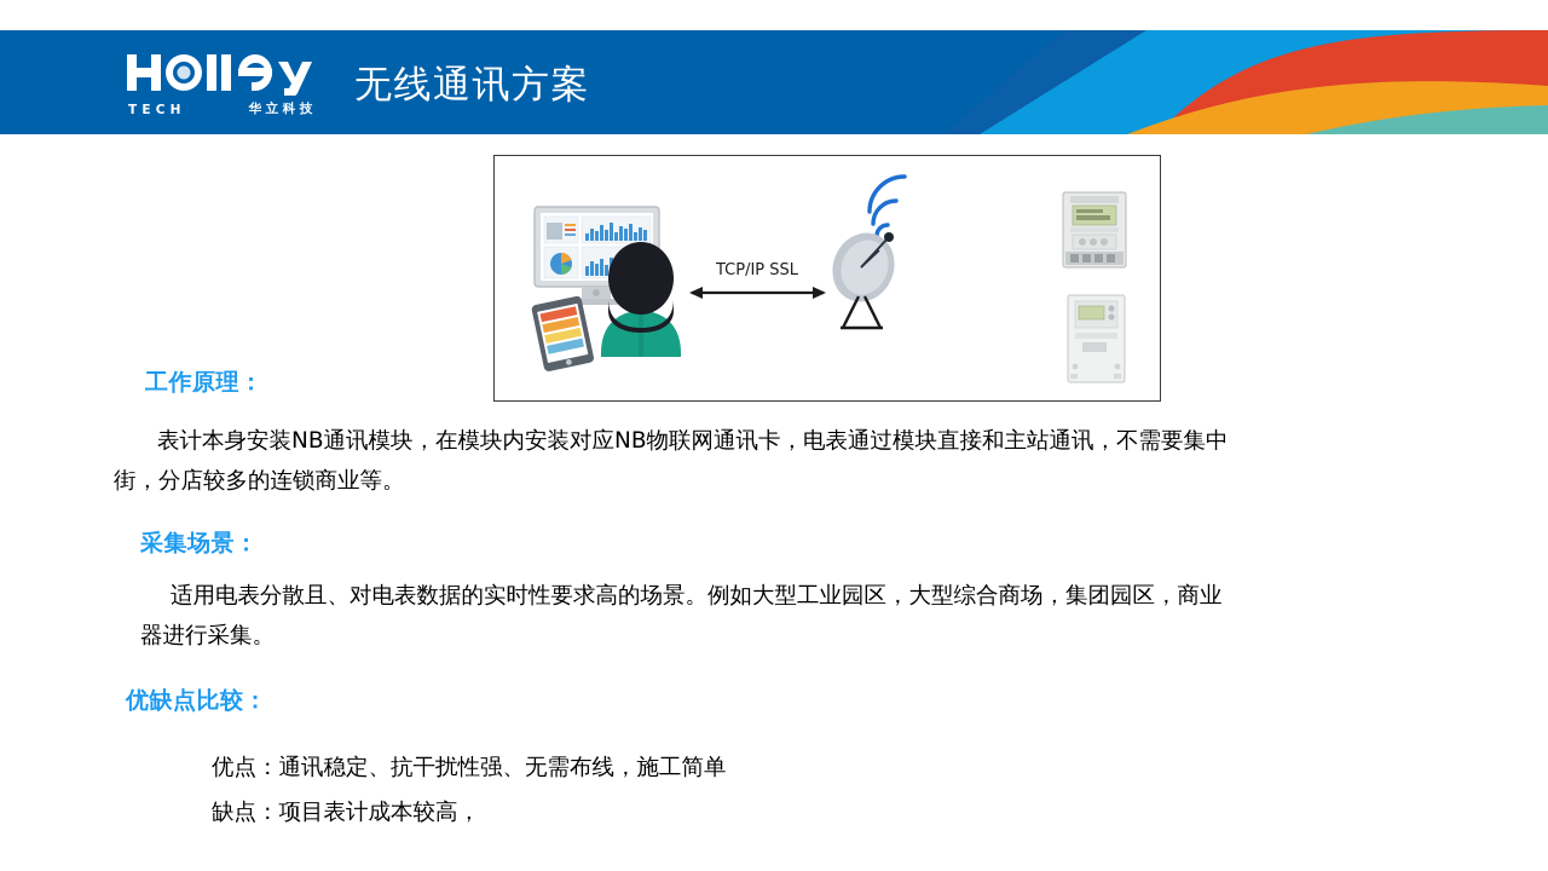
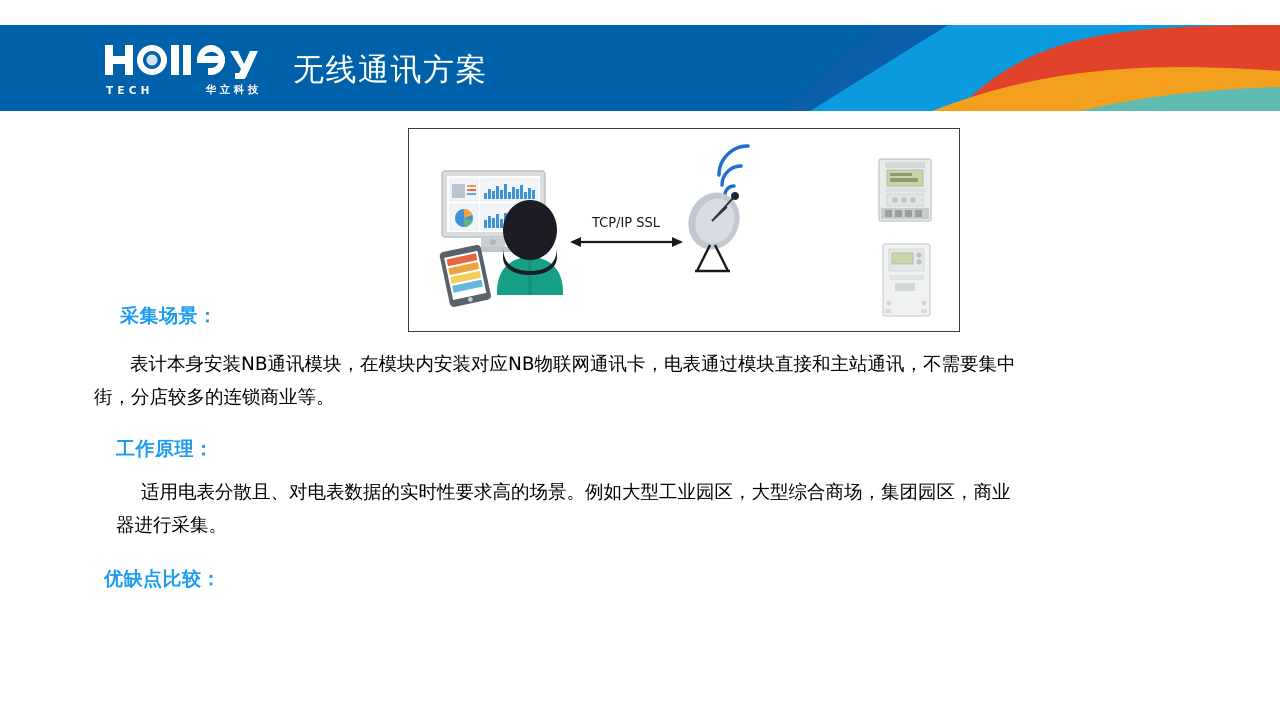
  TECH
  华立科技
  无线通讯方案
  TCP/IP SSL
- 工作原理：
+ 采集场景：
  表计本身安装NB通讯模块，在模块内安装对应NB物联网通讯卡，电表通过模块直接和主站通讯，不需要集中
  街，分店较多的连锁商业等。
- 采集场景：
+ 工作原理：
  适用电表分散且、对电表数据的实时性要求高的场景。例如大型工业园区，大型综合商场，集团园区，商业
  器进行采集。
  优缺点比较：
- 优点：通讯稳定、抗干扰性强、无需布线，施工简单
- 缺点：项目表计成本较高，
